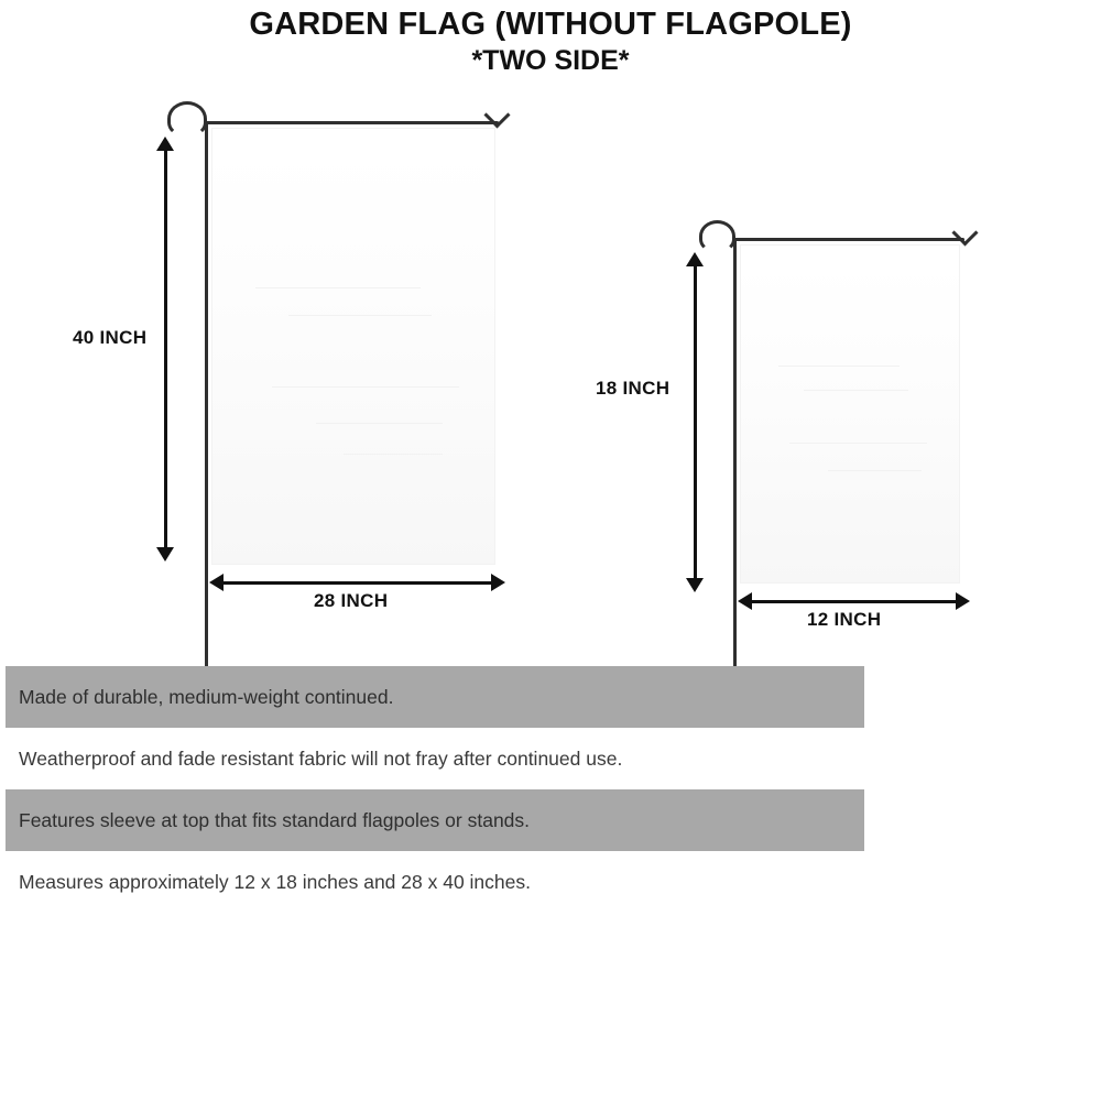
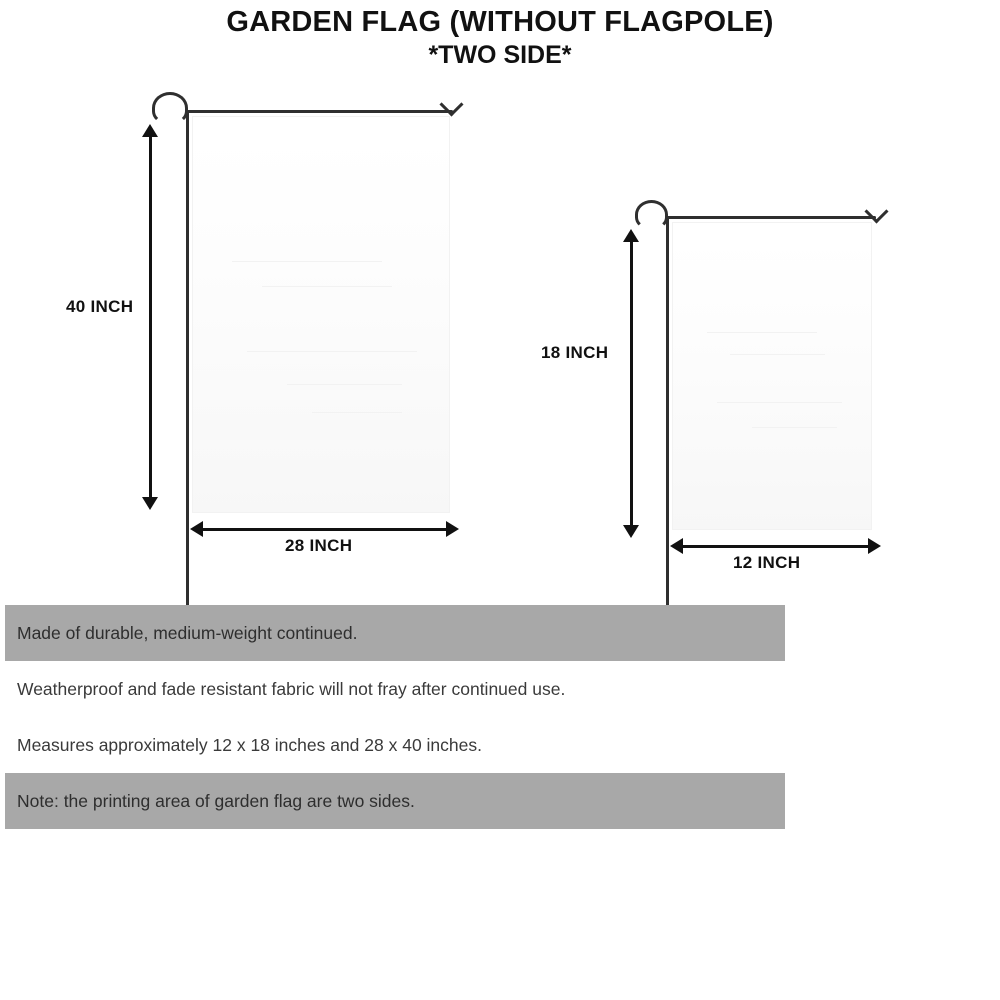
  GARDEN FLAG (WITHOUT FLAGPOLE)
  *TWO SIDE*
  40 INCH
  28 INCH
  18 INCH
  12 INCH
  Made of durable, medium-weight continued.
  Weatherproof and fade resistant fabric will not fray after continued use.
- Features sleeve at top that fits standard flagpoles or stands.
  Measures approximately 12 x 18 inches and 28 x 40 inches.
+ Note: the printing area of garden flag are two sides.
